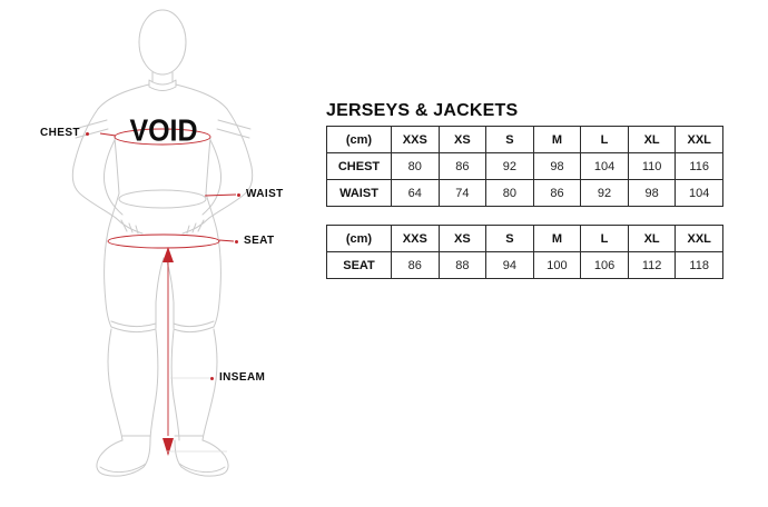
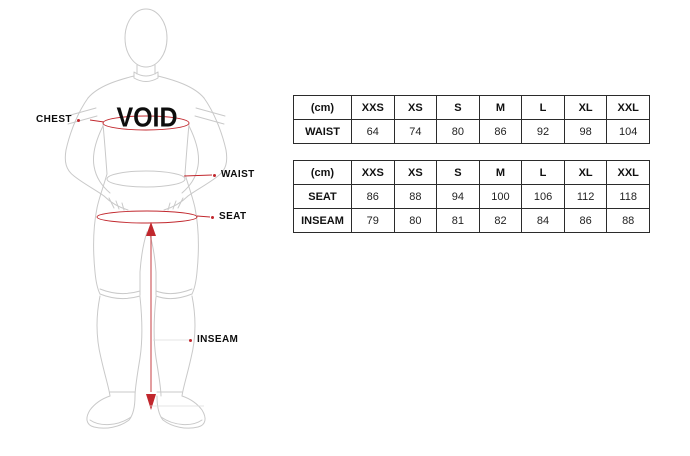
  VOID
  CHEST
  WAIST
  SEAT
  INSEAM
- JERSEYS & JACKETS
  (cm)	XXS	XS	S	M	L	XL	XXL
- CHEST	80	86	92	98	104	110	116
  WAIST	64	74	80	86	92	98	104
  (cm)	XXS	XS	S	M	L	XL	XXL
  SEAT	86	88	94	100	106	112	118
+ INSEAM	79	80	81	82	84	86	88
